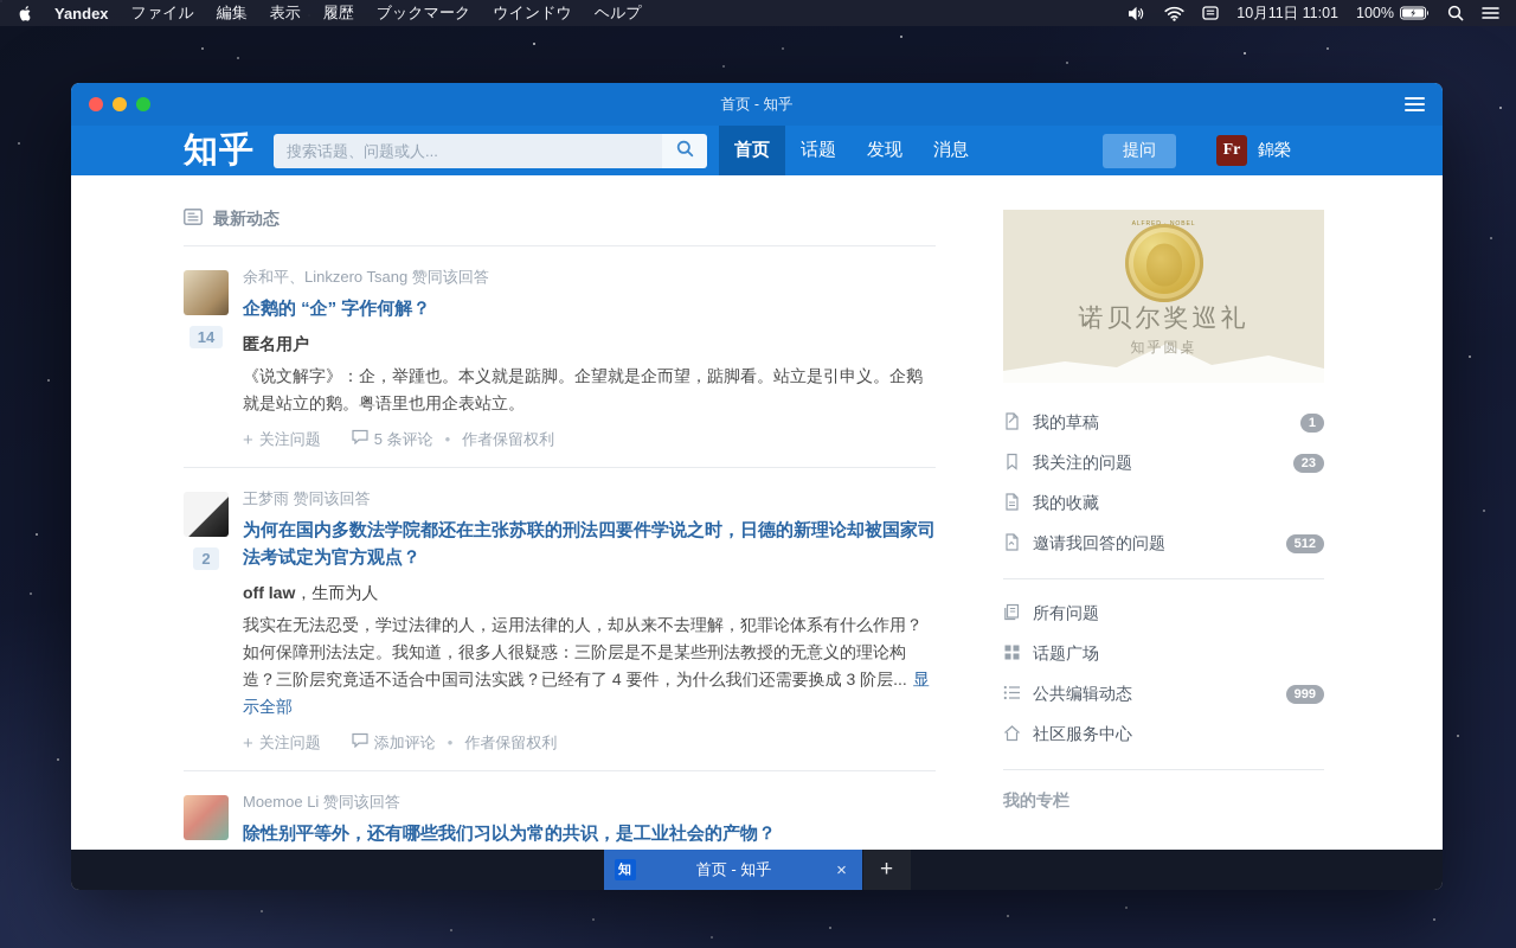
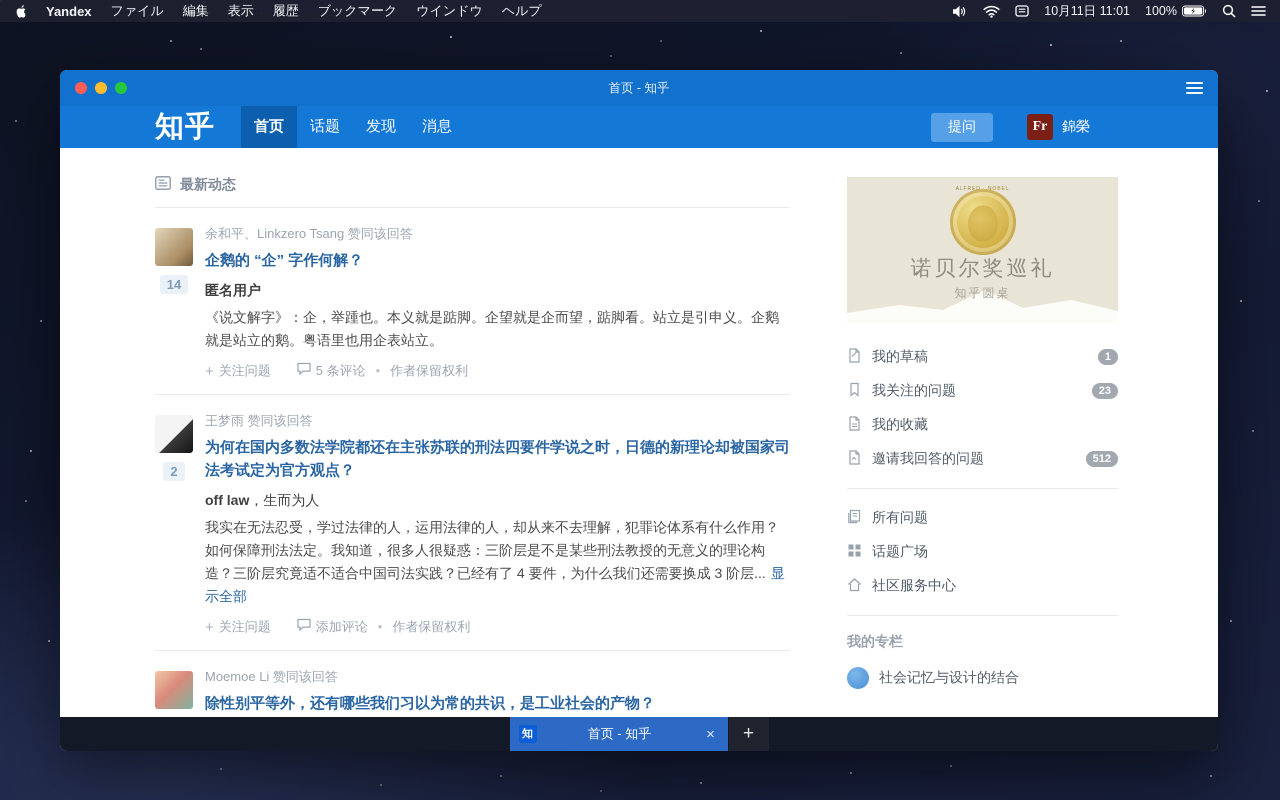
  Yandex
  ファイル
  編集
  表示
  履歴
  ブックマーク
  ウインドウ
  ヘルプ
  10月11日 11:01
  100%
  首页 - 知乎
  知乎
- 搜索话题、问题或人...
  首页
  话题
  发现
  消息
  提问
  Fr
  錦榮
  最新动态
  14
  余和平、Linkzero Tsang 赞同该回答
  企鹅的 “企” 字作何解？
  匿名用户
  《说文解字》：企，举踵也。本义就是踮脚。企望就是企而望，踮脚看。站立是引申义。企鹅就是站立的鹅。粤语里也用企表站立。
  +
  关注问题
  5 条评论
  •
  作者保留权利
  2
  王梦雨 赞同该回答
  为何在国内多数法学院都还在主张苏联的刑法四要件学说之时，日德的新理论却被国家司法考试定为官方观点？
  off law，生而为人
  我实在无法忍受，学过法律的人，运用法律的人，却从来不去理解，犯罪论体系有什么作用？如何保障刑法法定。我知道，很多人很疑惑：三阶层是不是某些刑法教授的无意义的理论构造？三阶层究竟适不适合中国司法实践？已经有了 4 要件，为什么我们还需要换成 3 阶层... 显示全部
  +
  关注问题
  添加评论
  •
  作者保留权利
  Moemoe Li 赞同该回答
  除性别平等外，还有哪些我们习以为常的共识，是工业社会的产物？
  诺贝尔奖巡礼
  知乎圆桌
  我的草稿
  1
  我关注的问题
  23
  我的收藏
  邀请我回答的问题
  512
  所有问题
  话题广场
- 公共编辑动态
- 999
  社区服务中心
  我的专栏
+ 社会记忆与设计的结合
  知
  首页 - 知乎
  ×
  +
